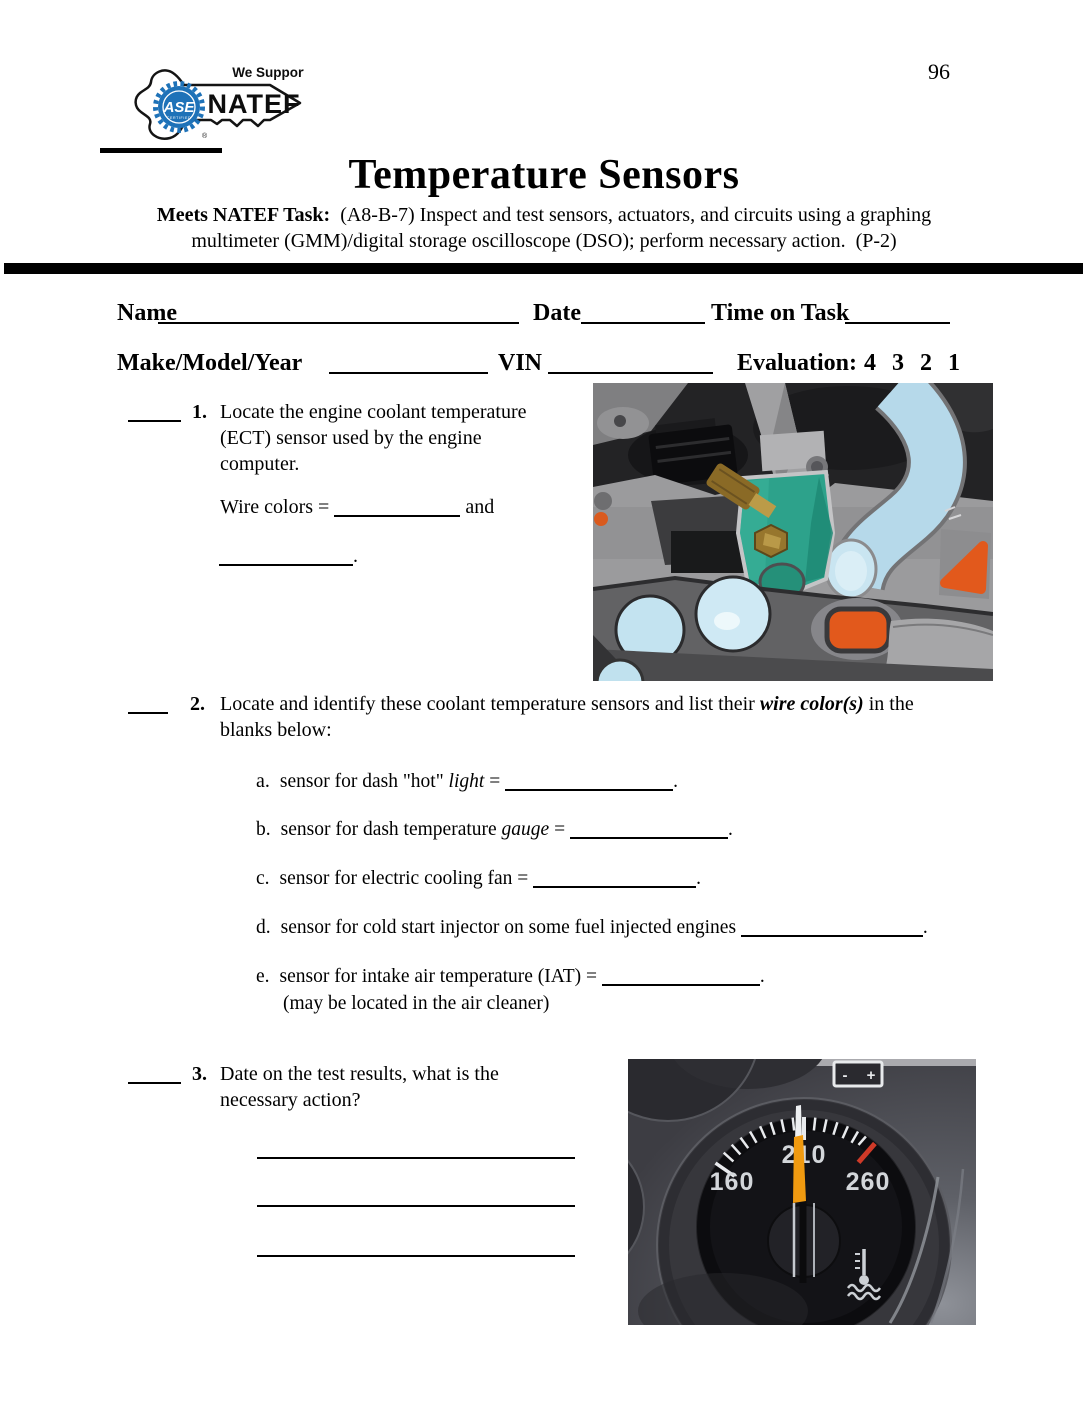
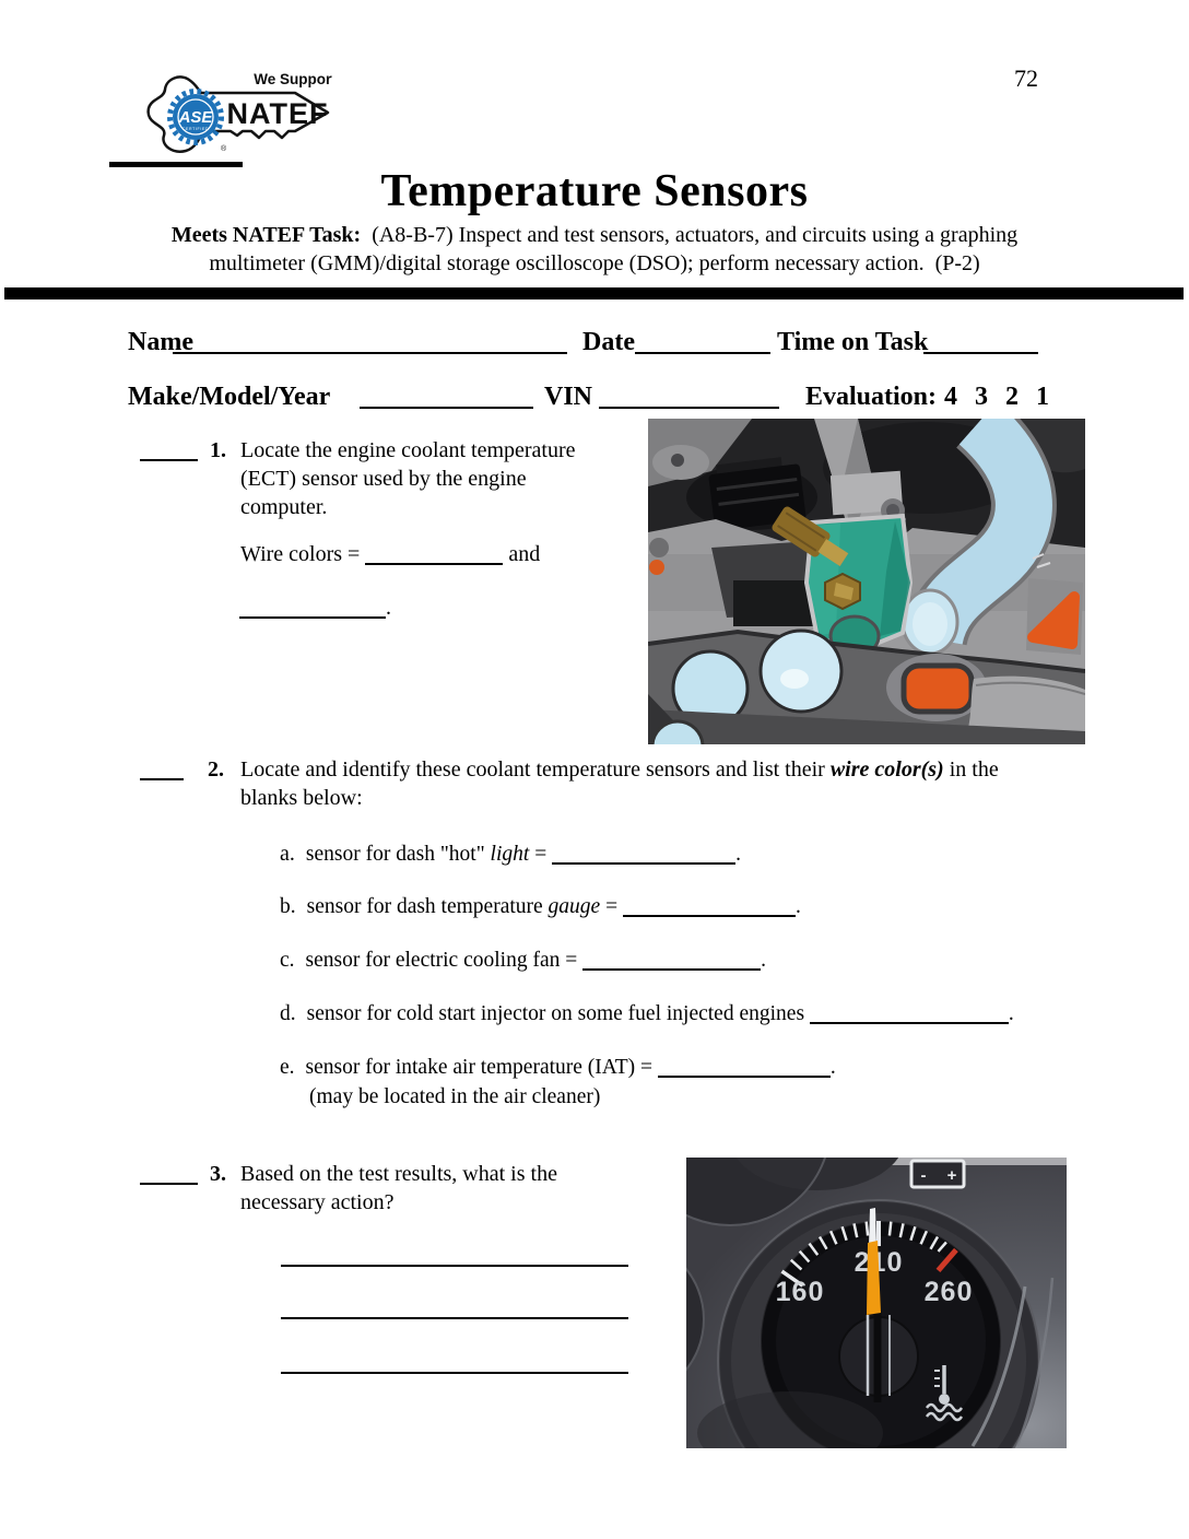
- 96
+ 72
  ASE
  We Suppor
  NATEF
  Temperature Sensors
  Meets NATEF Task: (A8-B-7) Inspect and test sensors, actuators, and circuits using a graphing
  multimeter (GMM)/digital storage oscilloscope (DSO); perform necessary action. (P-2)
  Name
  Date
  Time on Task
  Make/Model/Year
  VIN
  Evaluation:
  4
  3
  2
  1
  1.
  Locate the engine coolant temperature
  (ECT) sensor used by the engine
  computer.
  Wire colors = and
  .
  2.
  Locate and identify these coolant temperature sensors and list their wire color(s) in the
  blanks below:
  a. sensor for dash "hot" light = .
  b. sensor for dash temperature gauge = .
  c. sensor for electric cooling fan = .
  d. sensor for cold start injector on some fuel injected engines .
  e. sensor for intake air temperature (IAT) = .
  (may be located in the air cleaner)
  3.
- Date on the test results, what is the
+ Based on the test results, what is the
  necessary action?
  160
  210
  260
  -
  +
